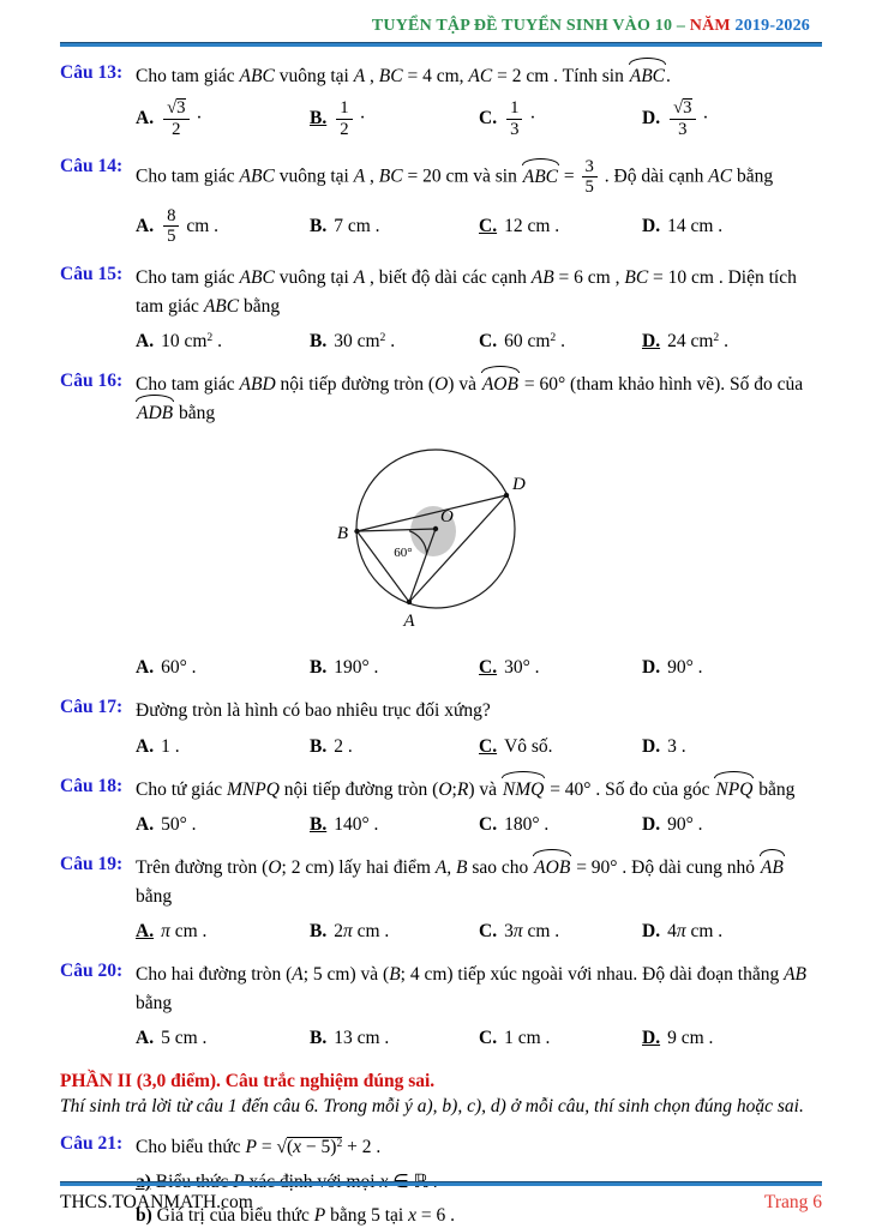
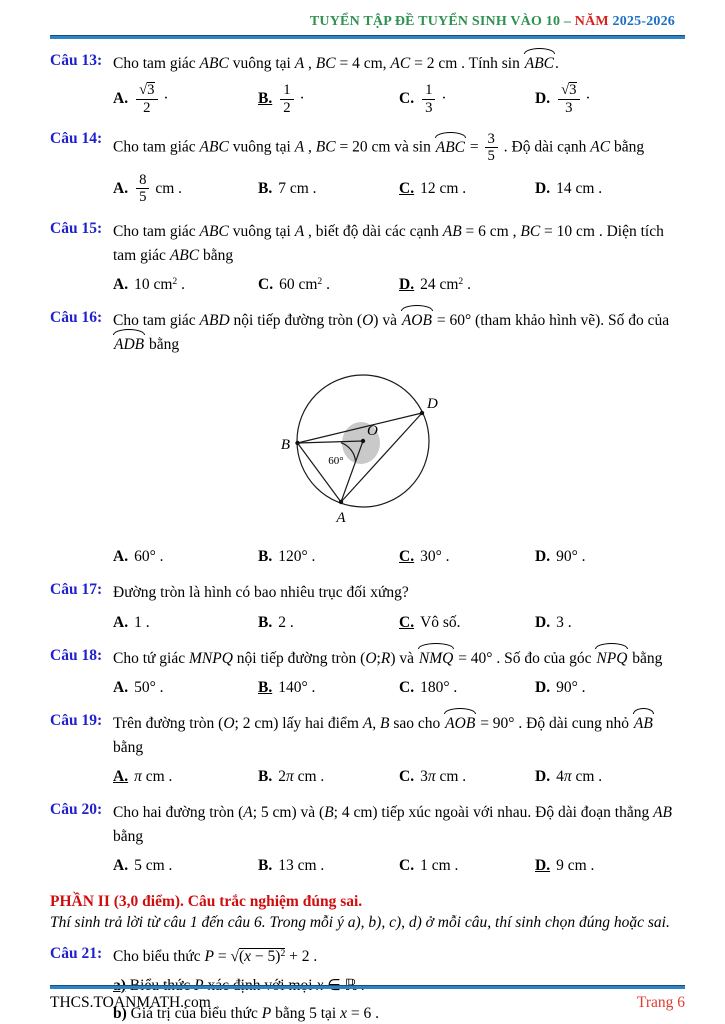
- TUYỂN TẬP ĐỀ TUYỂN SINH VÀO 10 – NĂM 2019-2026
+ TUYỂN TẬP ĐỀ TUYỂN SINH VÀO 10 – NĂM 2025-2026
  Câu 13:
  Cho tam giác ABC vuông tại A , BC = 4 cm, AC = 2 cm . Tính sin ABC.
  A.
  √3
  2
  ·
  B.
  1
  2
  ·
  C.
  1
  3
  ·
  D.
  √3
  3
  ·
  Câu 14:
  Cho tam giác ABC vuông tại A , BC = 20 cm và sin ABC =
  3
  5
  . Độ dài cạnh AC bằng
  A.
  8
  5
  cm .
  B. 7 cm .
  C. 12 cm .
  D. 14 cm .
  Câu 15:
  Cho tam giác ABC vuông tại A , biết độ dài các cạnh AB = 6 cm , BC = 10 cm . Diện tích tam giác ABC bằng
  A. 10 cm2 .
- B. 30 cm2 .
  C. 60 cm2 .
  D. 24 cm2 .
  Câu 16:
  Cho tam giác ABD nội tiếp đường tròn (O) và AOB = 60° (tham khảo hình vẽ). Số đo của ADB bằng
  B
  D
  A
  O
  60°
  A. 60° .
- B. 190° .
+ B. 120° .
  C. 30° .
  D. 90° .
  Câu 17:
  Đường tròn là hình có bao nhiêu trục đối xứng?
  A. 1 .
  B. 2 .
  C. Vô số.
  D. 3 .
  Câu 18:
  Cho tứ giác MNPQ nội tiếp đường tròn (O;R) và NMQ = 40° . Số đo của góc NPQ bằng
  A. 50° .
  B. 140° .
  C. 180° .
  D. 90° .
  Câu 19:
  Trên đường tròn (O; 2 cm) lấy hai điểm A, B sao cho AOB = 90° . Độ dài cung nhỏ AB bằng
  A. π cm .
  B. 2π cm .
  C. 3π cm .
  D. 4π cm .
  Câu 20:
  Cho hai đường tròn (A; 5 cm) và (B; 4 cm) tiếp xúc ngoài với nhau. Độ dài đoạn thẳng AB bằng
  A. 5 cm .
  B. 13 cm .
  C. 1 cm .
  D. 9 cm .
  PHẦN II (3,0 điểm). Câu trắc nghiệm đúng sai.
  Thí sinh trả lời từ câu 1 đến câu 6. Trong mỗi ý a), b), c), d) ở mỗi câu, thí sinh chọn đúng hoặc sai.
  Câu 21:
  Cho biểu thức P = √(x − 5)2 + 2 .
  b) Giá trị của biểu thức P bằng 5 tại x = 6 .
  THCS.TOANMATH.com
  Trang 6
